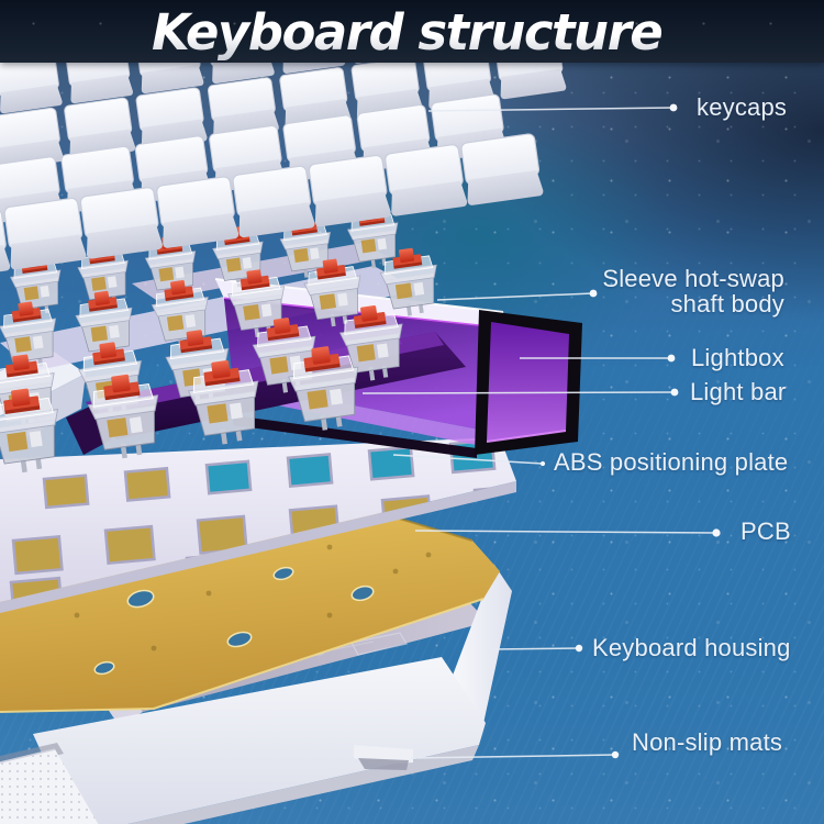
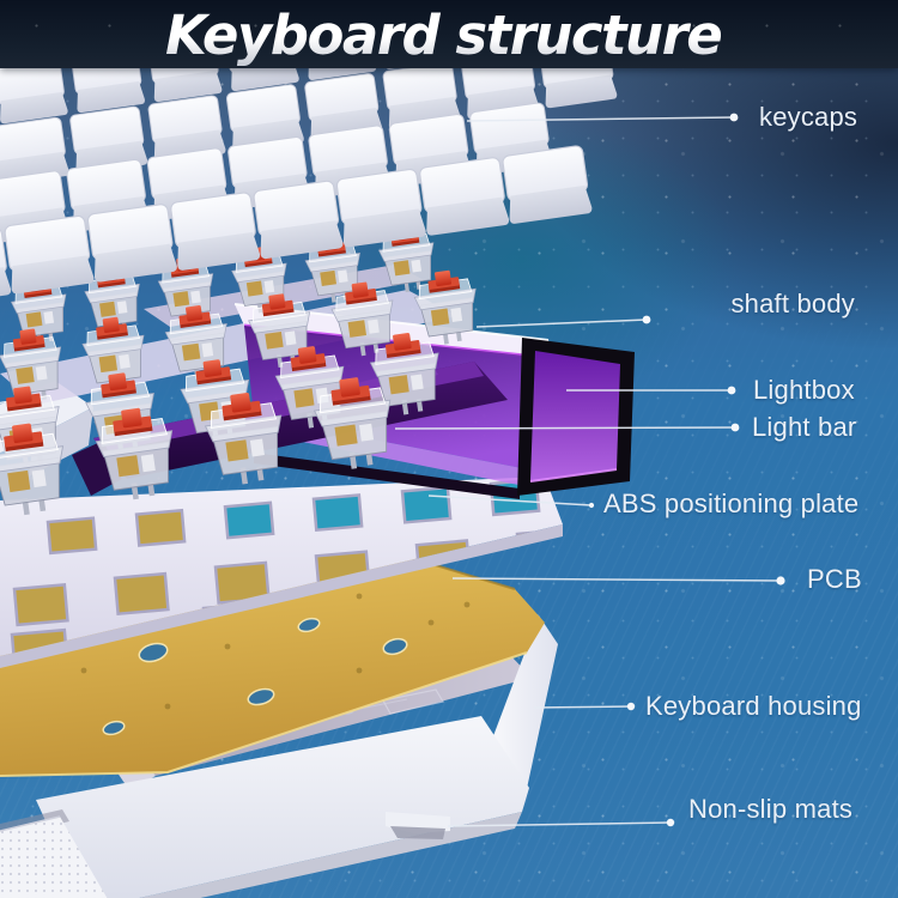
  Keyboard structure
  keycaps
- Sleeve hot-swap
  shaft body
  Lightbox
  Light bar
  ABS positioning plate
  PCB
  Keyboard housing
  Non-slip mats
